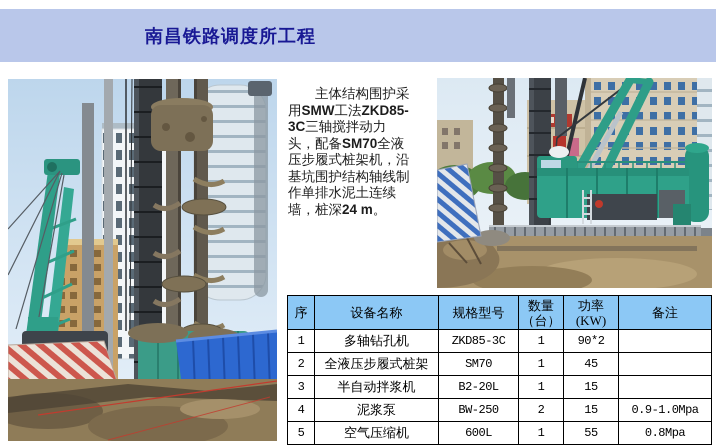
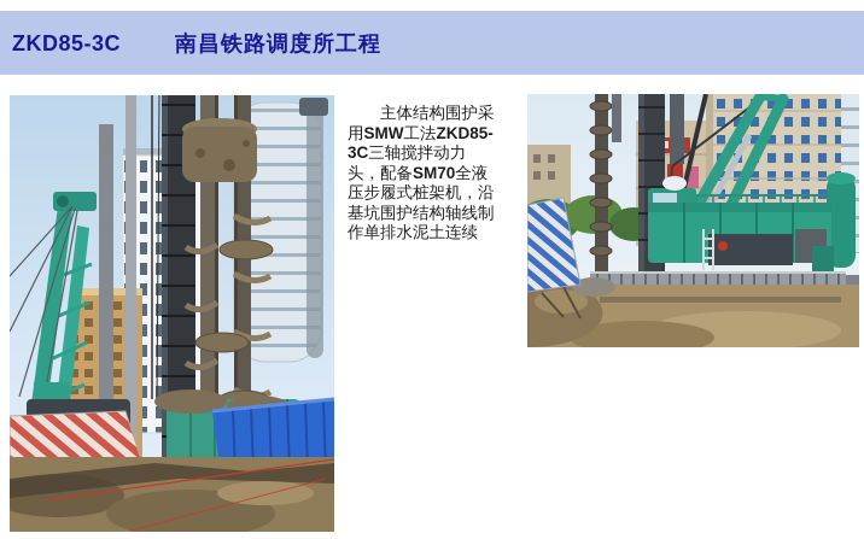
+ ZKD85-3C
  南昌铁路调度所工程
  主体结构围护采
  用SMW工法ZKD85-
  3C三轴搅拌动力
  头，配备SM70全液
  压步履式桩架机，沿
  基坑围护结构轴线制
  作单排水泥土连续
- 墙，桩深24 m。
- 序	设备名称	规格型号	数量 （台）	功率 (KW)	备注
- 1	多轴钻孔机	ZKD85-3C	1	90*2
- 2	全液压步履式桩架	SM70	1	45
- 3	半自动拌浆机	B2-20L	1	15
- 4	泥浆泵	BW-250	2	15	0.9-1.0Mpa
- 5	空气压缩机	600L	1	55	0.8Mpa
